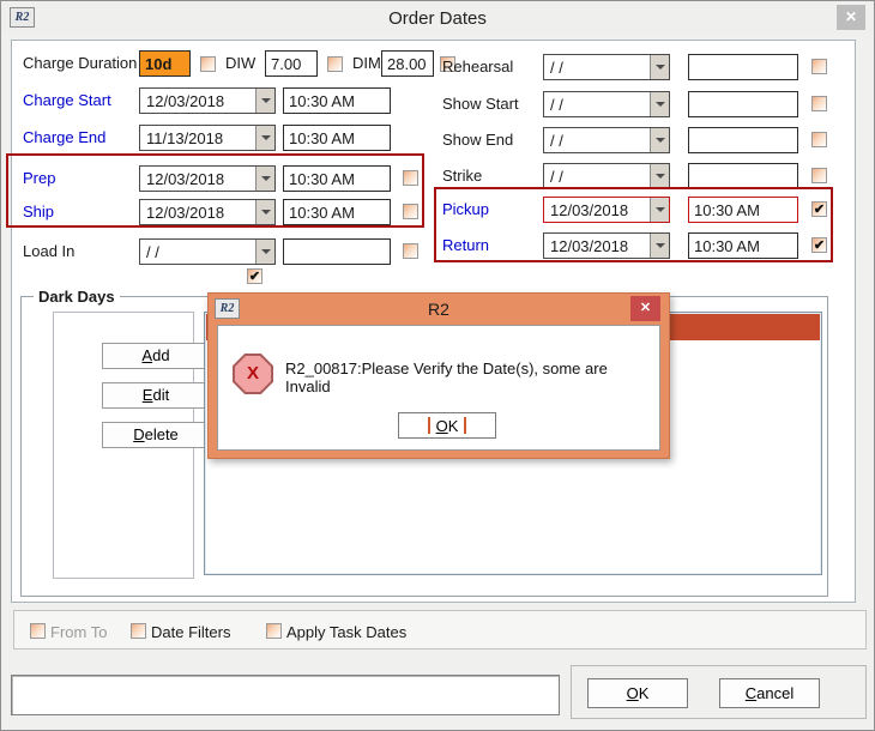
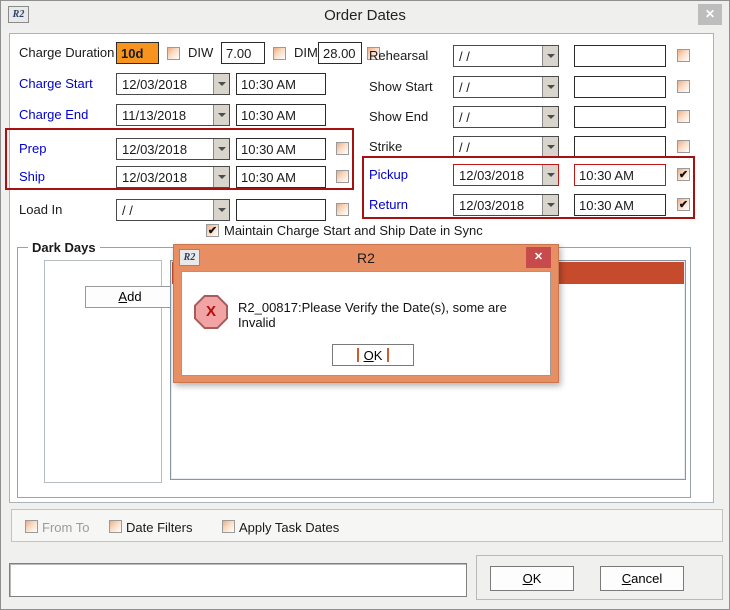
  R2
  Order Dates
  ✕
  Charge Duration
  10d
  DIW
  7.00
  DIM
  28.00
  Charge Start
  12/03/2018
  10:30 AM
  Charge End
  11/13/2018
  10:30 AM
  Prep
  12/03/2018
  10:30 AM
  Ship
  12/03/2018
  10:30 AM
  Load In
  / /
  Rehearsal
  / /
  Show Start
  / /
  Show End
  / /
  Strike
  / /
  Pickup
  12/03/2018
  10:30 AM
  ✔
  Return
  12/03/2018
  10:30 AM
  ✔
  ✔
+ Maintain Charge Start and Ship Date in Sync
  Dark Days
  Add
- Edit
- Delete
  R2
  R2
  ✕
  X
  R2_00817:Please Verify the Date(s), some are Invalid
  OK
  From To
  Date Filters
  Apply Task Dates
  OK
  Cancel
